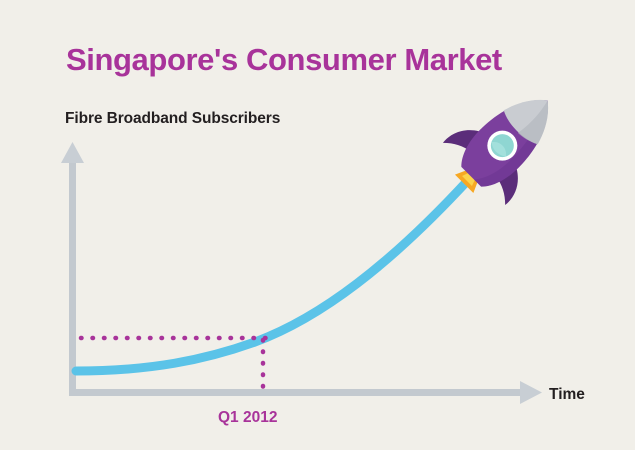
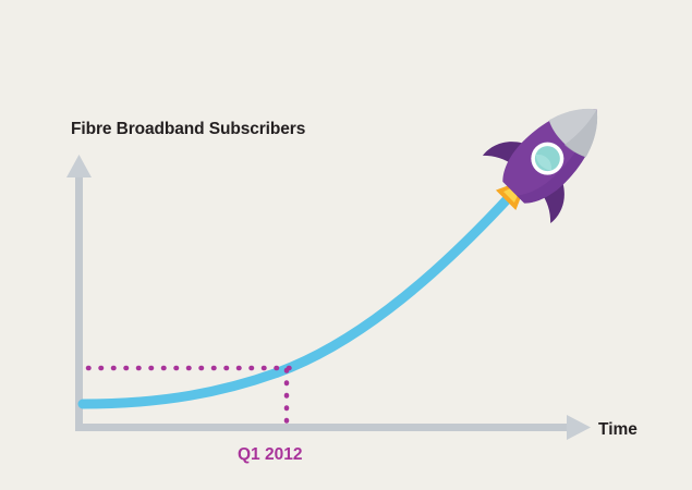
- Singapore's Consumer Market
  Fibre Broadband Subscribers
  Time
  Q1 2012
